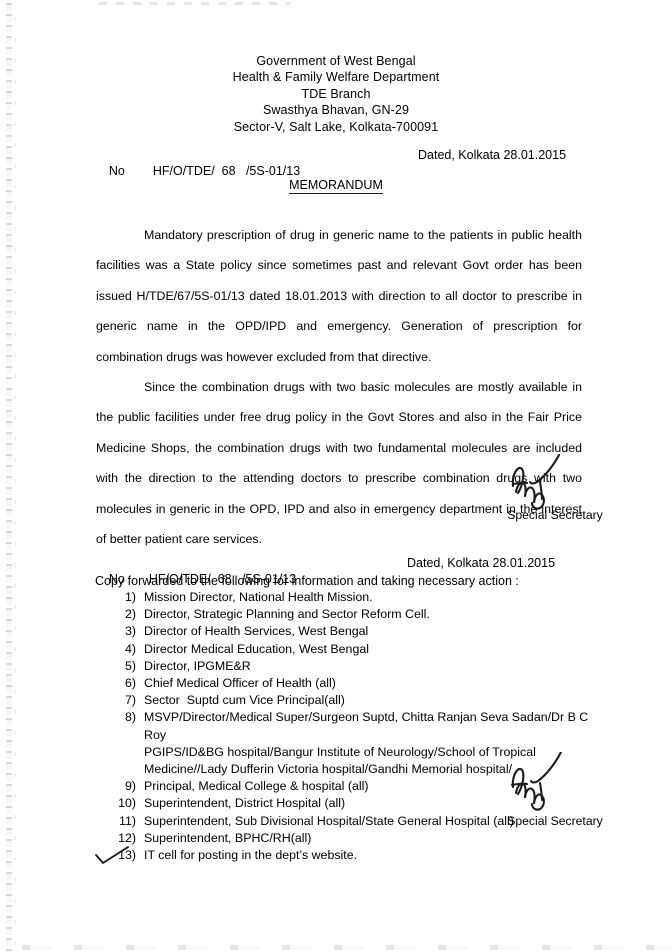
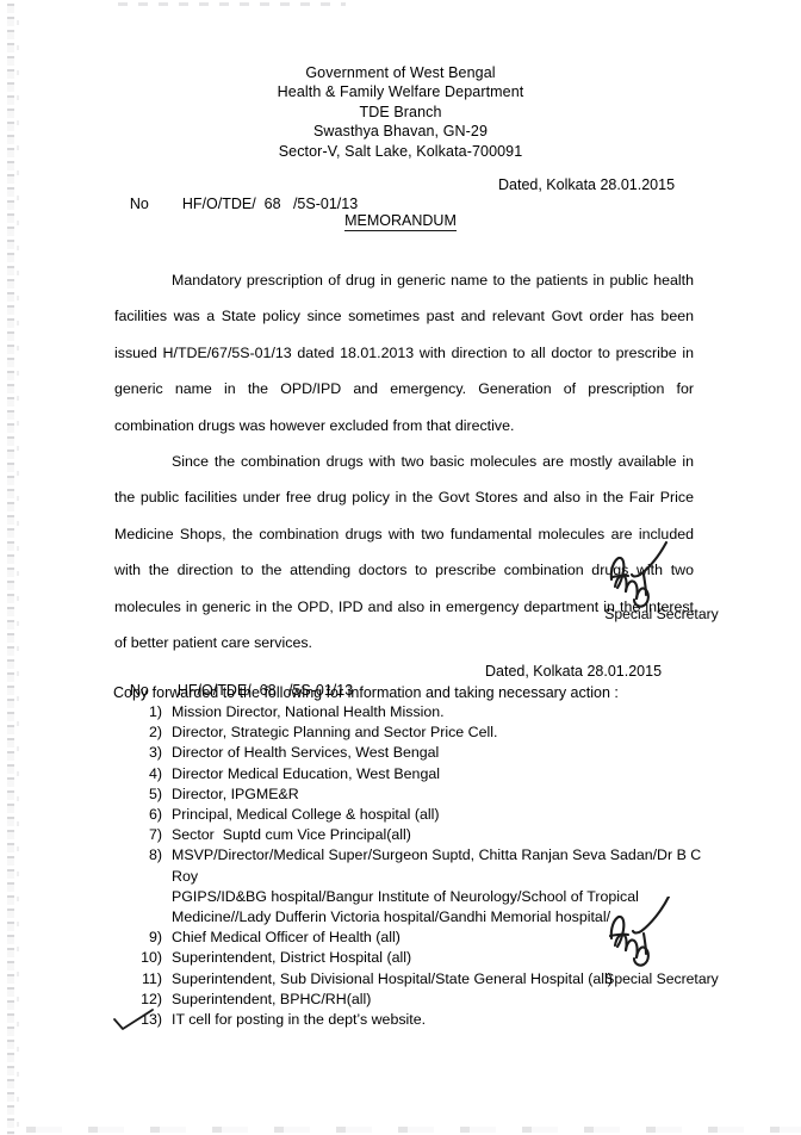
  Government of West Bengal
  Health & Family Welfare Department
  TDE Branch
  Swasthya Bhavan, GN-29
  Sector-V, Salt Lake, Kolkata-700091
  No HF/O/TDE/ 68 /5S-01/13
  Dated, Kolkata 28.01.2015
  MEMORANDUM
  Mandatory prescription of drug in generic name to the patients in public health facilities was a State policy since sometimes past and relevant Govt order has been issued H/TDE/67/5S-01/13 dated 18.01.2013 with direction to all doctor to prescribe in generic name in the OPD/IPD and emergency. Generation of prescription for combination drugs was however excluded from that directive.
  Since the combination drugs with two basic molecules are mostly available in the public facilities under free drug policy in the Govt Stores and also in the Fair Price Medicine Shops, the combination drugs with two fundamental molecules are included with the direction to the attending doctors to prescribe combination drugs with two molecules in generic in the OPD, IPD and also in emergency department in the interest of better patient care services.
  Special Secretary
  No HF/O/TDE/ 68 /5S-01/13
  Dated, Kolkata 28.01.2015
  Copy forwarded to the following for information and taking necessary action :
  1)
  Mission Director, National Health Mission.
  2)
- Director, Strategic Planning and Sector Reform Cell.
+ Director, Strategic Planning and Sector Price Cell.
  3)
  Director of Health Services, West Bengal
  4)
  Director Medical Education, West Bengal
  5)
  Director, IPGME&R
  6)
- Chief Medical Officer of Health (all)
+ Principal, Medical College & hospital (all)
  7)
  Sector Suptd cum Vice Principal(all)
  8)
  MSVP/Director/Medical Super/Surgeon Suptd, Chitta Ranjan Seva Sadan/Dr B C Roy
  PGIPS/ID&BG hospital/Bangur Institute of Neurology/School of Tropical
  Medicine//Lady Dufferin Victoria hospital/Gandhi Memorial hospital/
  9)
- Principal, Medical College & hospital (all)
+ Chief Medical Officer of Health (all)
  10)
  Superintendent, District Hospital (all)
  11)
  Superintendent, Sub Divisional Hospital/State General Hospital (all)
  12)
  Superintendent, BPHC/RH(all)
  13)
  IT cell for posting in the dept’s website.
  Special Secretary
